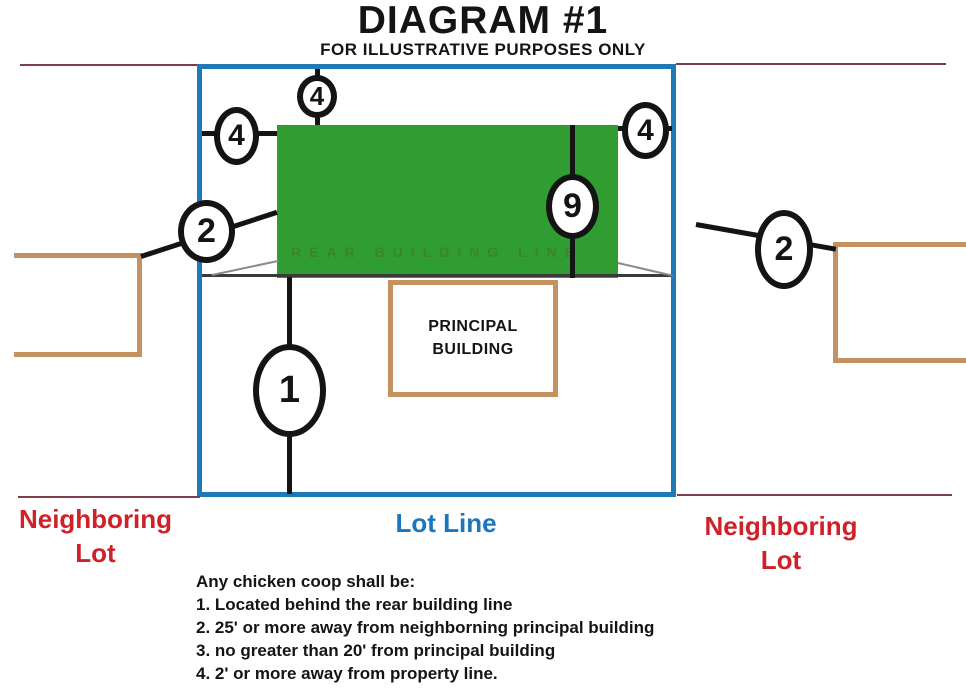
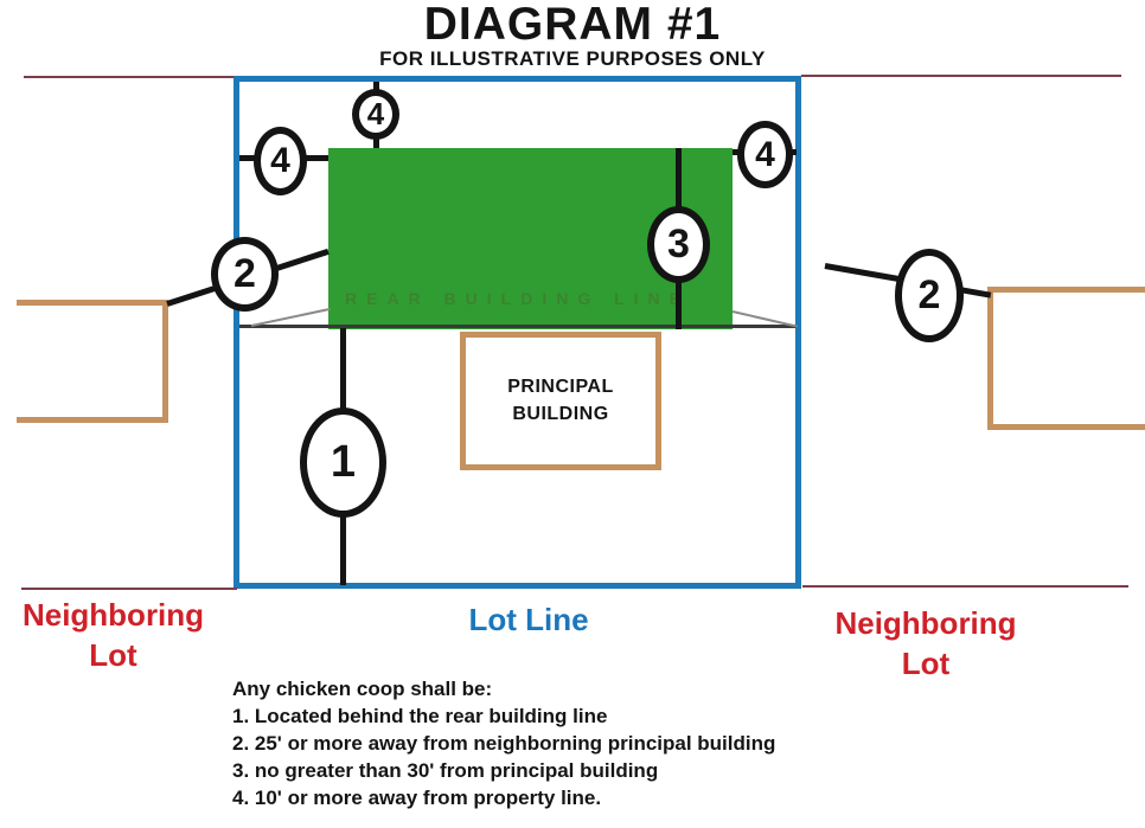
  DIAGRAM #1
  FOR ILLUSTRATIVE PURPOSES ONLY
  REAR BUILDING LIN
  PRINCIPAL BUILDING
  4
  4
  4
  2
  2
- 9
+ 3
  1
  Neighboring Lot
  Lot Line
  Neighboring Lot
  Any chicken coop shall be:
  1. Located behind the rear building line
  2. 25' or more away from neighborning principal building
- 3. no greater than 20' from principal building
+ 3. no greater than 30' from principal building
- 4. 2' or more away from property line.
+ 4. 10' or more away from property line.
